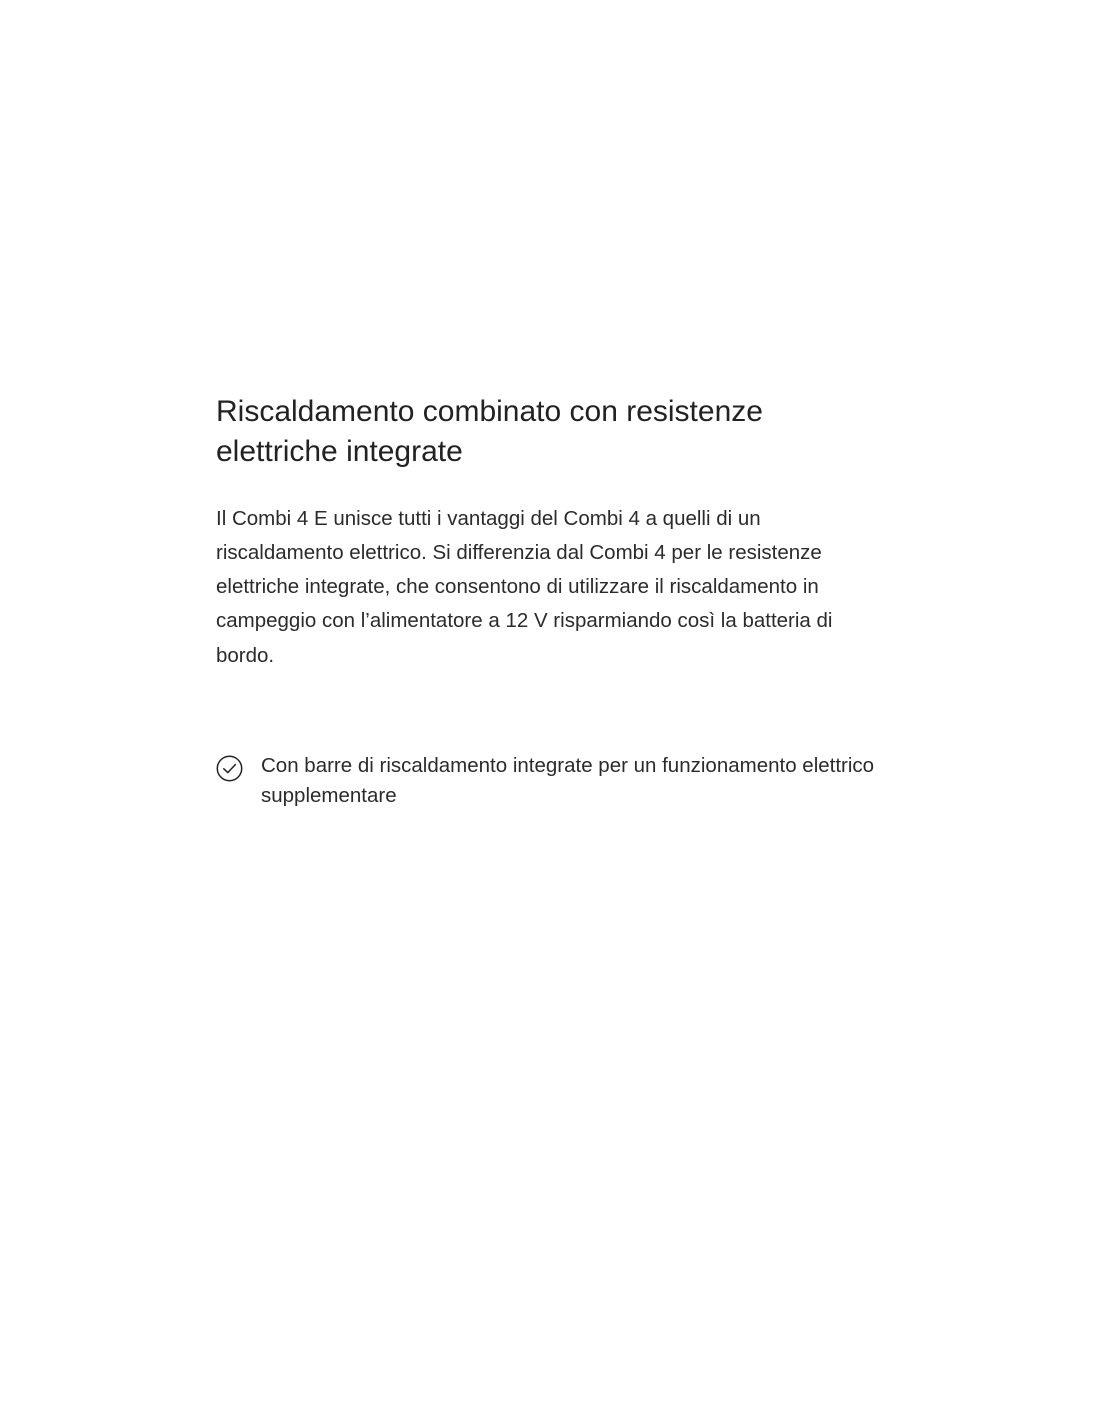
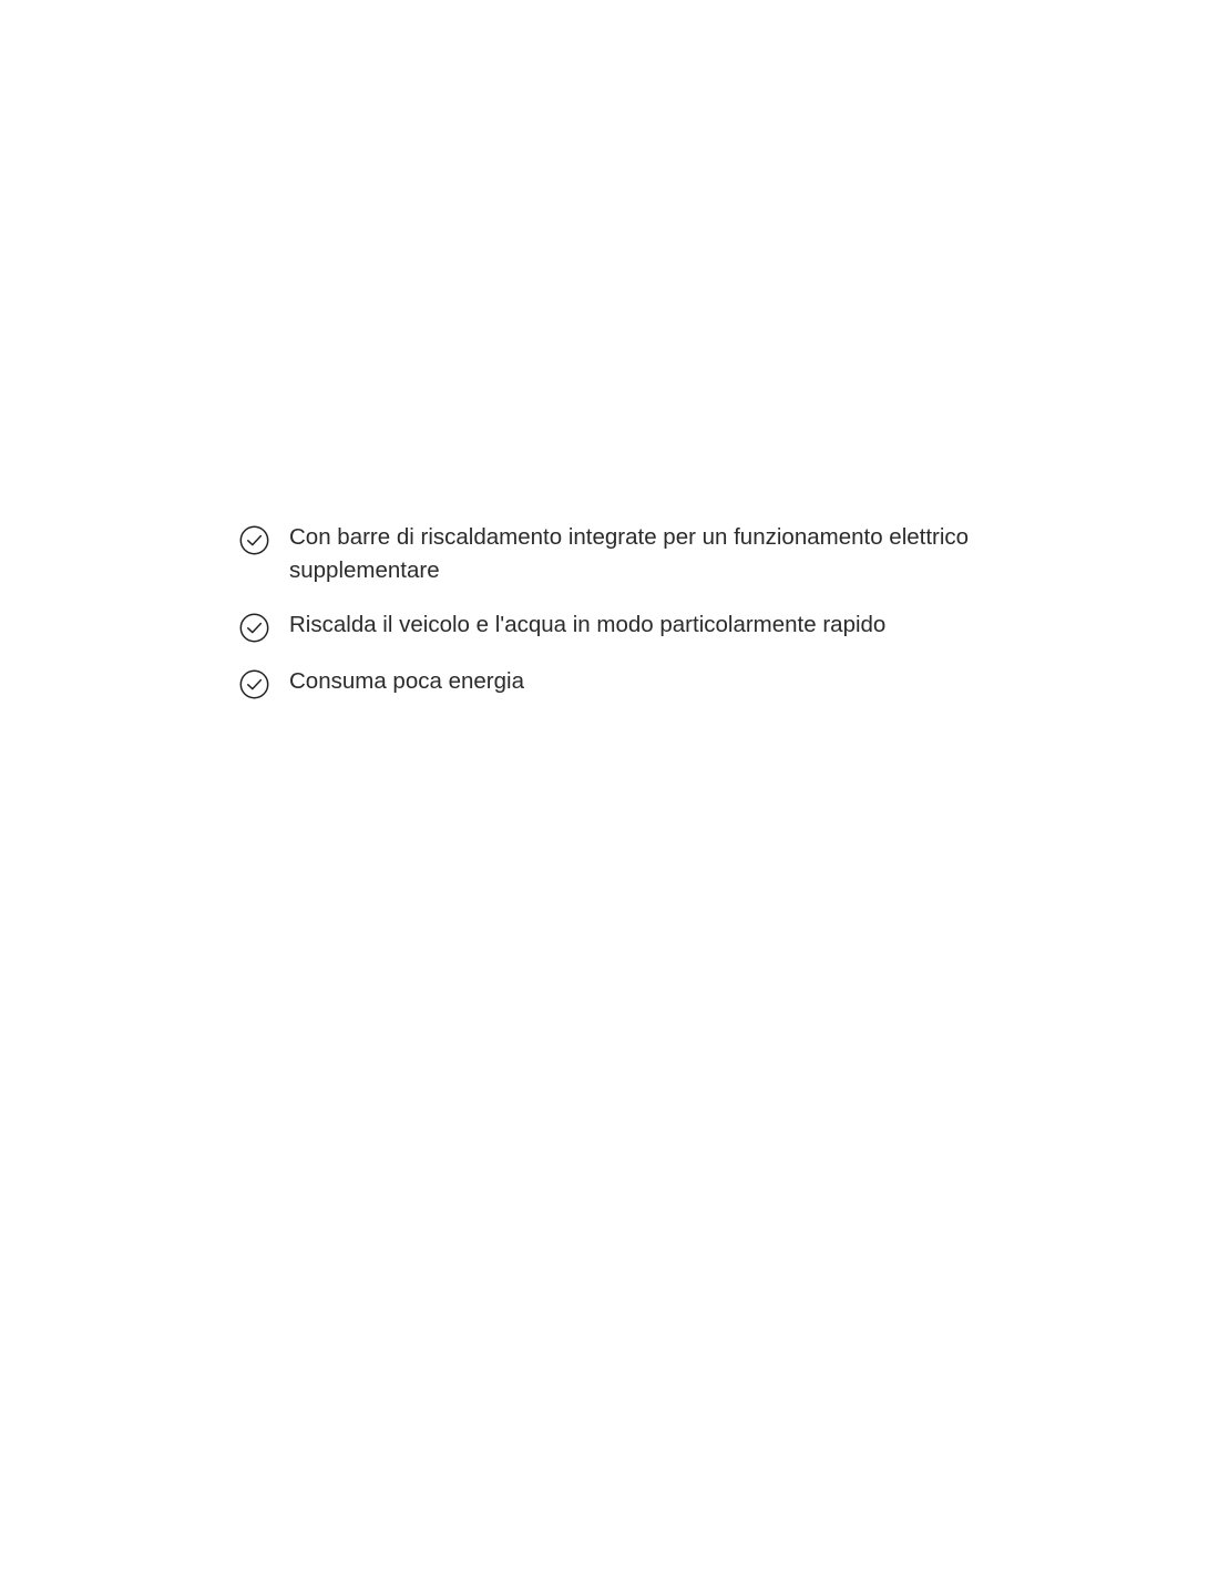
- Riscaldamento combinato con resistenze elettriche integrate
- Il Combi 4 E unisce tutti i vantaggi del Combi 4 a quelli di un riscaldamento elettrico. Si differenzia dal Combi 4 per le resistenze elettriche integrate, che consentono di utilizzare il riscaldamento in campeggio con l’alimentatore a 12 V risparmiando così la batteria di bordo.
  Con barre di riscaldamento integrate per un funzionamento elettrico supplementare
+ Riscalda il veicolo e l'acqua in modo particolarmente rapido
+ Consuma poca energia
